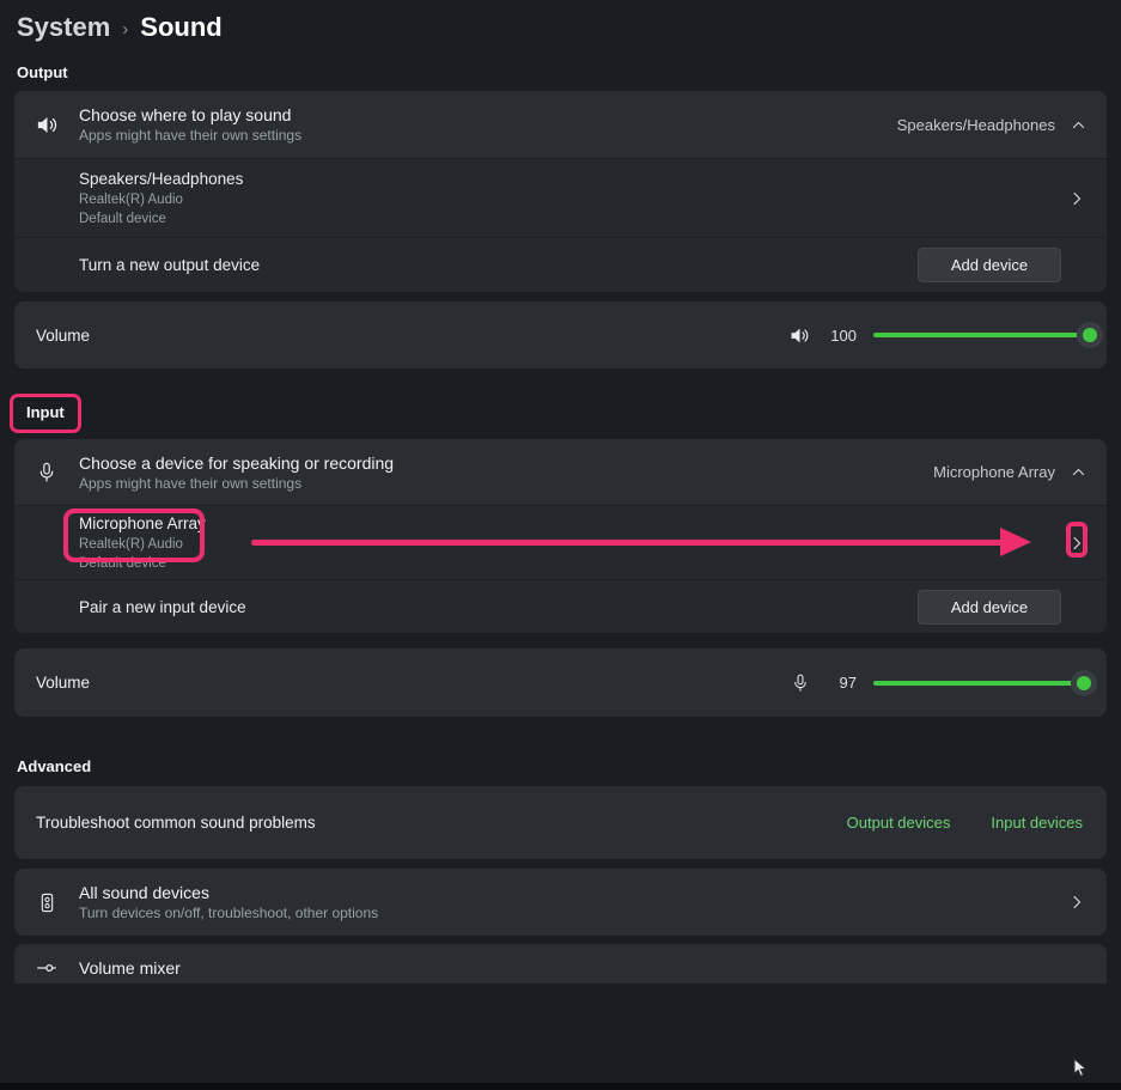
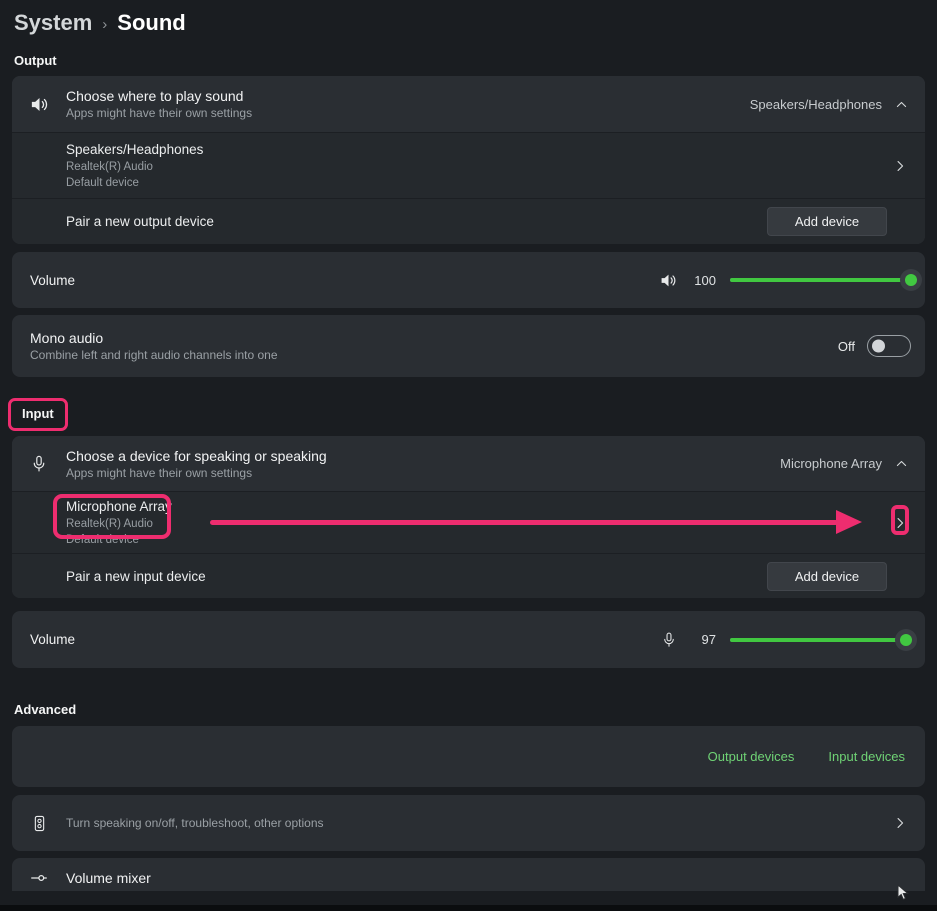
  System
  ›
  Sound
  Output
  Choose where to play sound
  Apps might have their own settings
  Speakers/Headphones
  Speakers/Headphones
  Realtek(R) Audio
  Default device
- Turn a new output device
+ Pair a new output device
  Add device
  Volume
  100
+ Mono audio
+ Combine left and right audio channels into one
+ Off
  Input
- Choose a device for speaking or recording
+ Choose a device for speaking or speaking
  Apps might have their own settings
  Microphone Array
  Microphone Array
  Realtek(R) Audio
  Default device
  Pair a new input device
  Add device
  Volume
  97
  Advanced
- Troubleshoot common sound problems
  Output devices
  Input devices
- All sound devices
- Turn devices on/off, troubleshoot, other options
+ Turn speaking on/off, troubleshoot, other options
  Volume mixer
